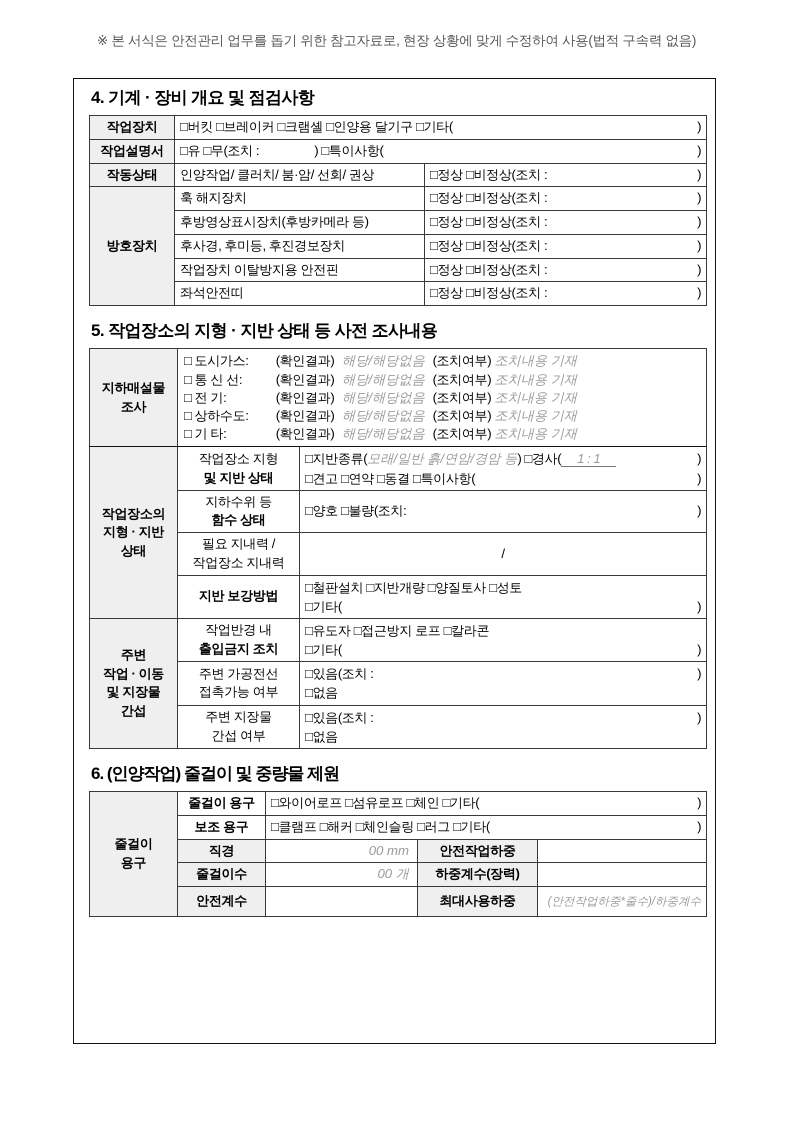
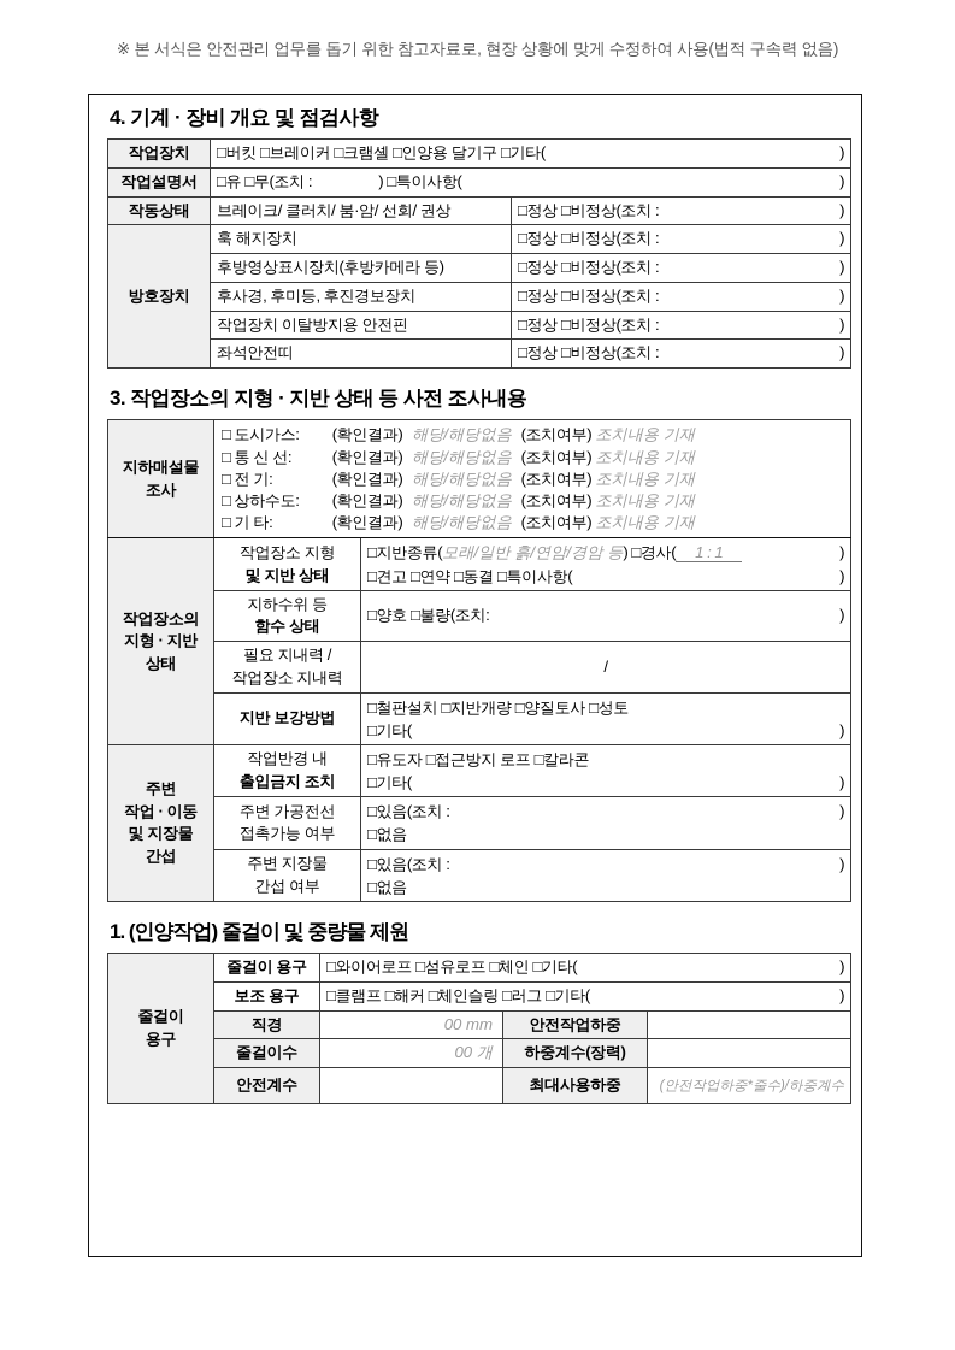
  ※ 본 서식은 안전관리 업무를 돕기 위한 참고자료로, 현장 상황에 맞게 수정하여 사용(법적 구속력 없음)
  4. 기계 · 장비 개요 및 점검사항
  작업장치	□버킷 □브레이커 □크램셸 □인양용 달기구 □기타( )
  작업설명서	□유 □무(조치 : ) □특이사항( )
- 작동상태	인양작업/ 클러치/ 붐·암/ 선회/ 권상	□정상 □비정상(조치 : )
+ 작동상태	브레이크/ 클러치/ 붐·암/ 선회/ 권상	□정상 □비정상(조치 : )
  방호장치	훅 해지장치	□정상 □비정상(조치 : )
  후방영상표시장치(후방카메라 등)	□정상 □비정상(조치 : )
  후사경, 후미등, 후진경보장치	□정상 □비정상(조치 : )
  작업장치 이탈방지용 안전핀	□정상 □비정상(조치 : )
  좌석안전띠	□정상 □비정상(조치 : )
- 5. 작업장소의 지형 · 지반 상태 등 사전 조사내용
+ 3. 작업장소의 지형 · 지반 상태 등 사전 조사내용
  지하매설물 조사	□ 도시가스: (확인결과) 해당/해당없음 (조치여부) 조치내용 기재 □ 통 신 선: (확인결과) 해당/해당없음 (조치여부) 조치내용 기재 □ 전 기: (확인결과) 해당/해당없음 (조치여부) 조치내용 기재 □ 상하수도: (확인결과) 해당/해당없음 (조치여부) 조치내용 기재 □ 기 타: (확인결과) 해당/해당없음 (조치여부) 조치내용 기재
  작업장소의 지형 · 지반 상태	작업장소 지형 및 지반 상태	□지반종류(모래/일반 흙/연암/경암 등) □경사( 1 : 1 ) □견고 □연약 □동결 □특이사항( )
  지하수위 등 함수 상태	□양호 □불량(조치: )
  필요 지내력 / 작업장소 지내력	/
  지반 보강방법	□철판설치 □지반개량 □양질토사 □성토 □기타( )
  주변 작업 · 이동 및 지장물 간섭	작업반경 내 출입금지 조치	□유도자 □접근방지 로프 □칼라콘 □기타( )
  주변 가공전선 접촉가능 여부	□있음(조치 : ) □없음
  주변 지장물 간섭 여부	□있음(조치 : ) □없음
- 6. (인양작업) 줄걸이 및 중량물 제원
+ 1. (인양작업) 줄걸이 및 중량물 제원
  줄걸이 용구	줄걸이 용구	□와이어로프 □섬유로프 □체인 □기타( )
  보조 용구	□클램프 □해커 □체인슬링 □러그 □기타( )
  직경	00 mm	안전작업하중
  줄걸이수	00 개	하중계수(장력)
  안전계수		최대사용하중	(안전작업하중*줄수)/하중계수
